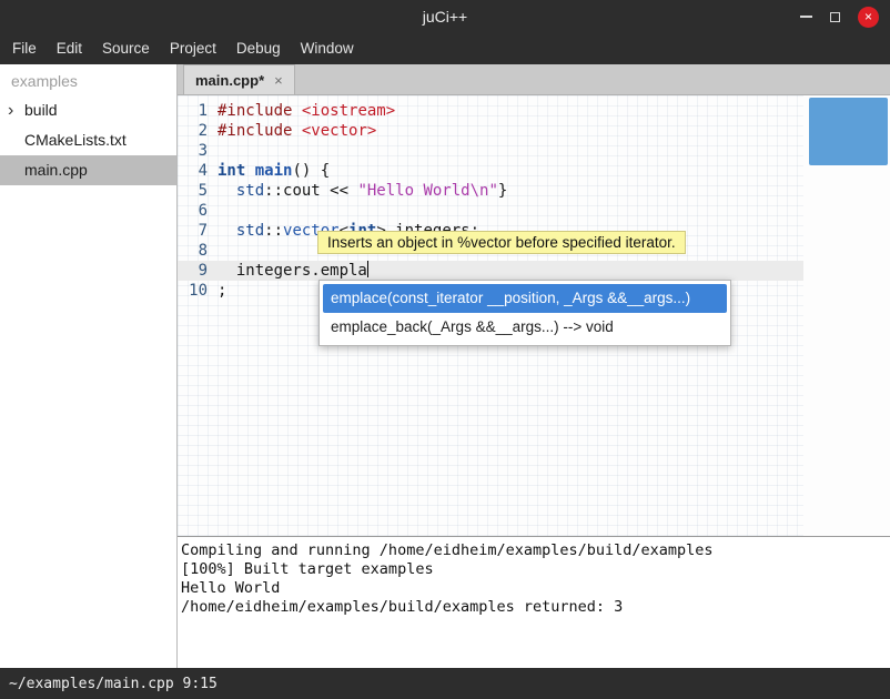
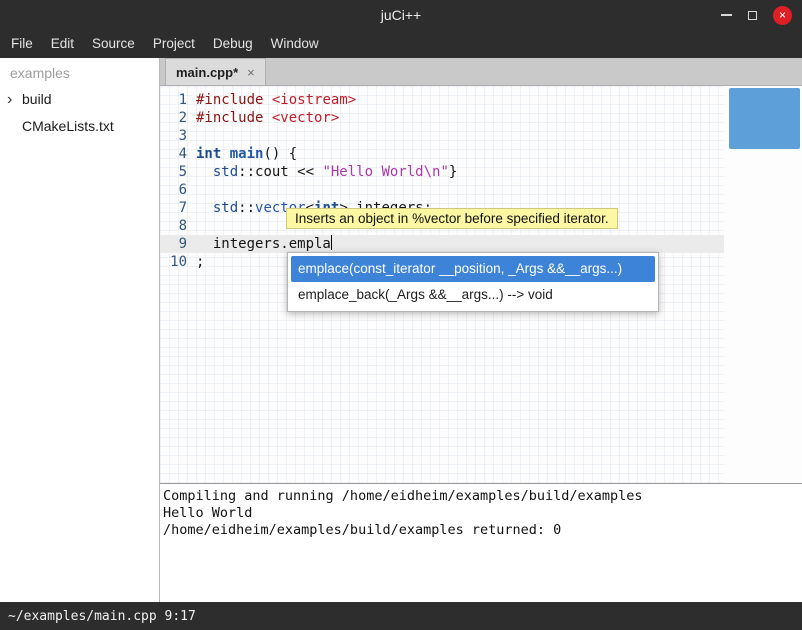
  juCi++
  ×
  File
  Edit
  Source
  Project
  Debug
  Window
  examples
  ›
  build
  CMakeLists.txt
- main.cpp
  main.cpp*
  ×
  1
  #include <iostream>
  2
  #include <vector>
  3
  4
  int main() {
  5
  std::cout << "Hello World\n"}
  6
  7
  8
  9
  integers.empla
  10
  ;
  Inserts an object in %vector before specified iterator.
  emplace(const_iterator __position, _Args &&__args...)
  emplace_back(_Args &&__args...) --> void
  Compiling and running /home/eidheim/examples/build/examples
- [100%] Built target examples
  Hello World
- /home/eidheim/examples/build/examples returned: 3
+ /home/eidheim/examples/build/examples returned: 0
- ~/examples/main.cpp 9:15
+ ~/examples/main.cpp 9:17
